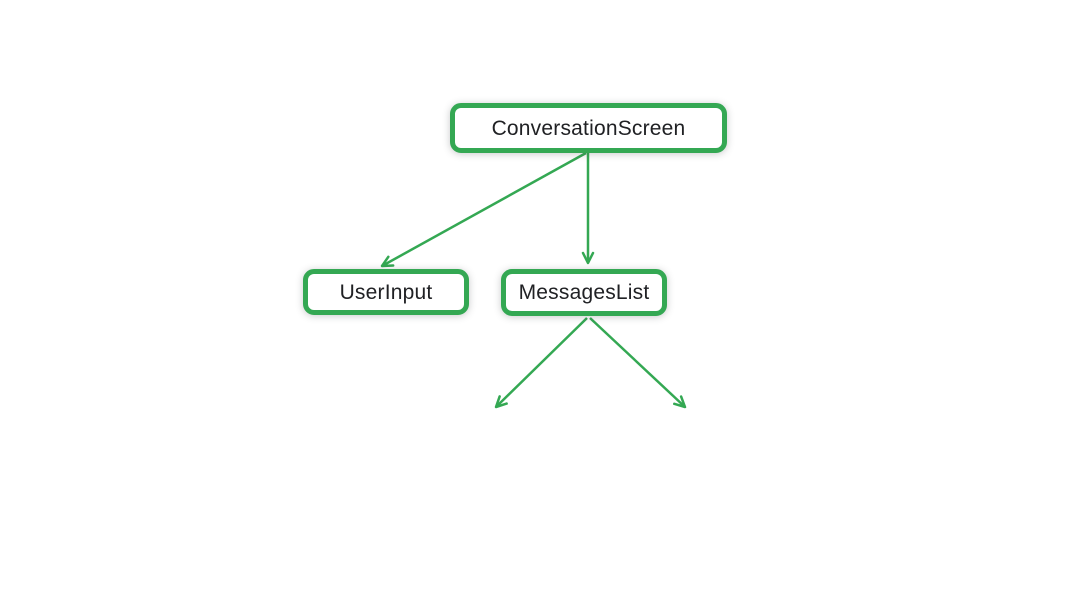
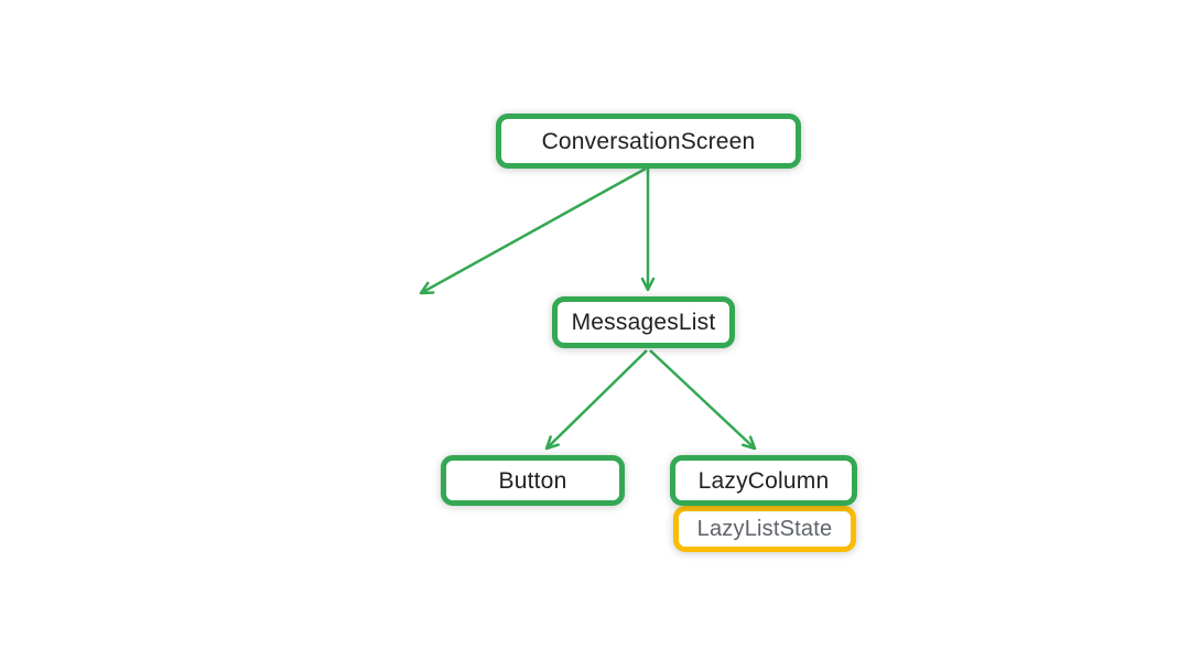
  ConversationScreen
- UserInput
  MessagesList
+ Button
+ LazyColumn
+ LazyListState
